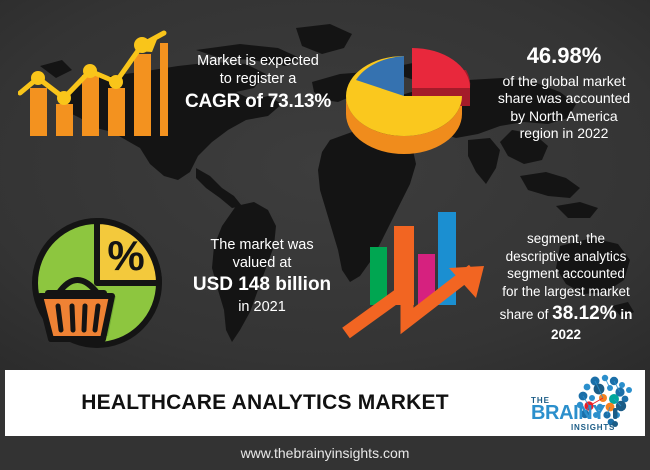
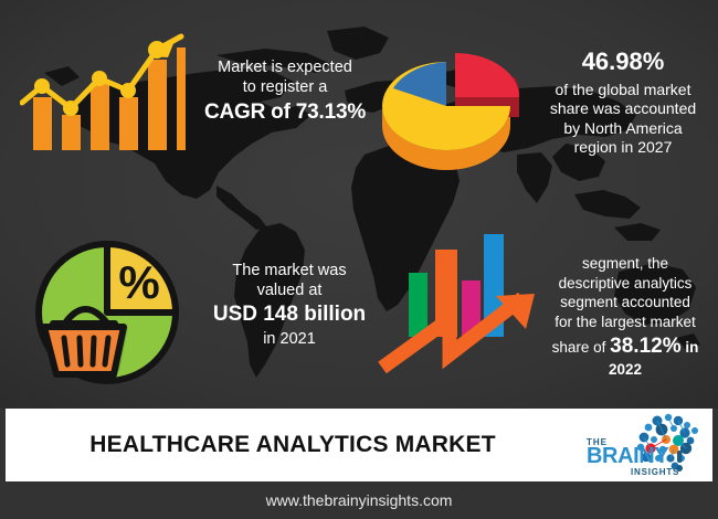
  Market is expected
  to register a
  CAGR of 73.13%
  46.98%
  of the global market
  share was accounted
  by North America
- region in 2022
+ region in 2027
  %
  The market was
  valued at
  USD 148 billion
  in 2021
  segment, the
  descriptive analytics
  segment accounted
  for the largest market
  share of 38.12% in
  2022
  HEALTHCARE ANALYTICS MARKET
  THE
  BRAINY
  INSIGHTS
  www.thebrainyinsights.com
